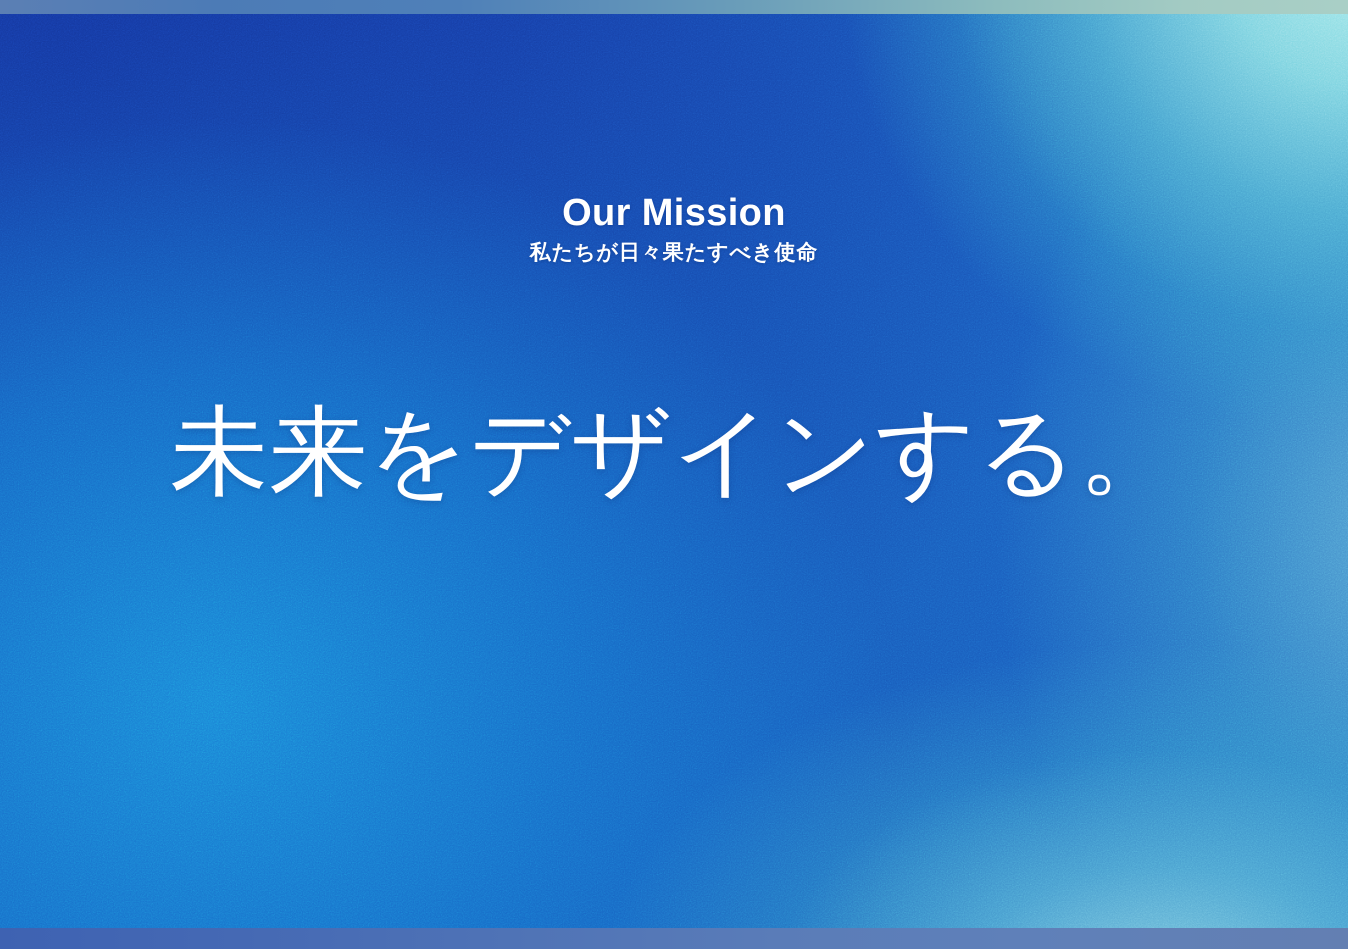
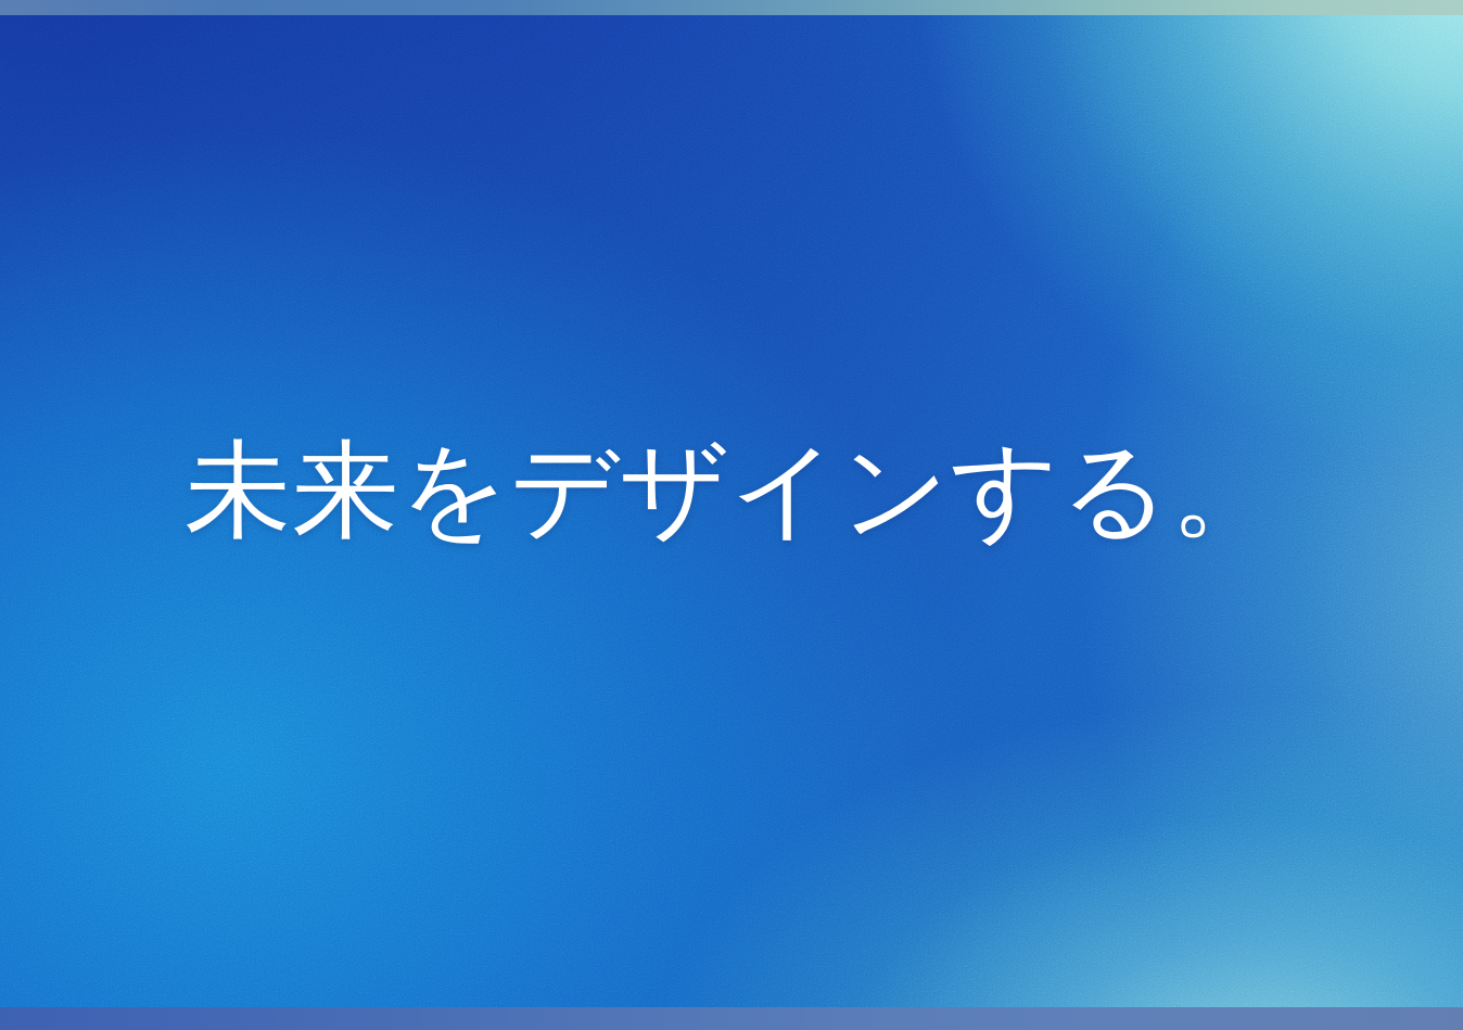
- Our Mission
- 私たちが日々果たすべき使命
  未来をデザインする。
